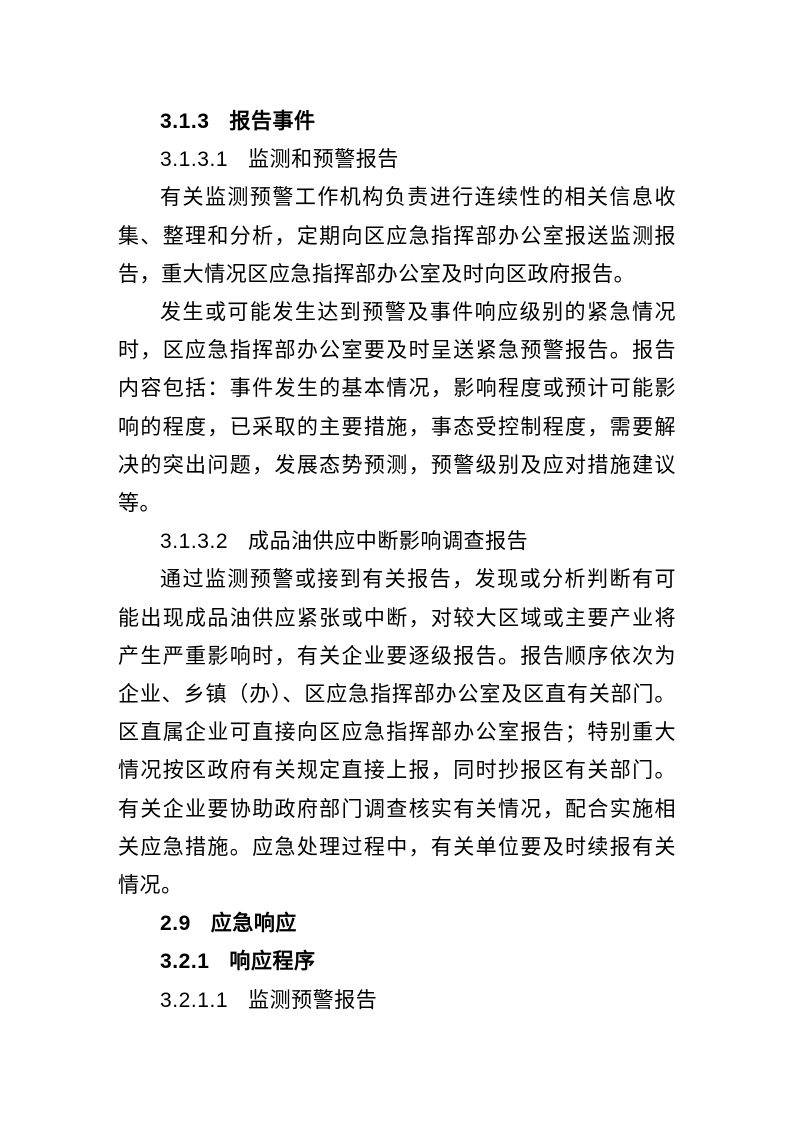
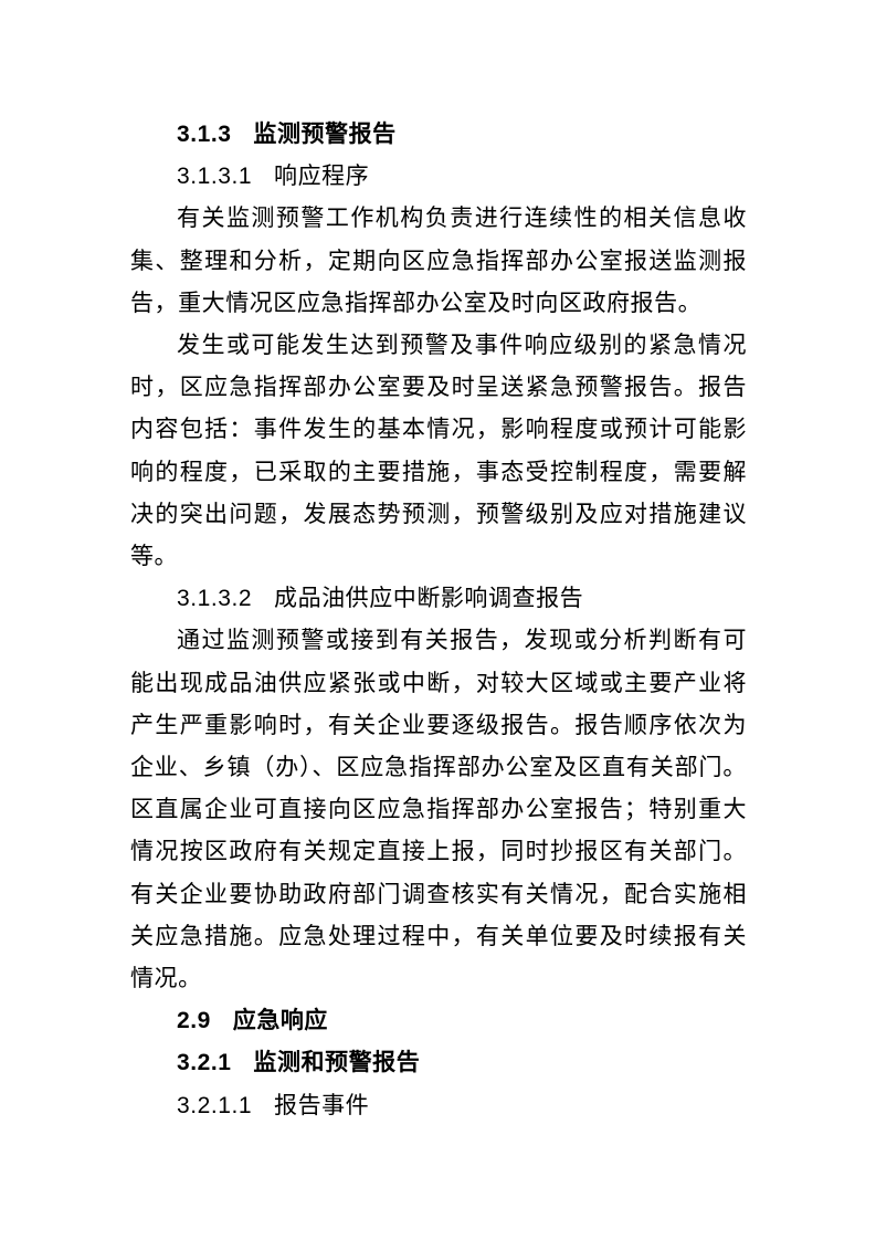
- 3.1.3 报告事件
+ 3.1.3 监测预警报告
- 3.1.3.1 监测和预警报告
+ 3.1.3.1 响应程序
  有关监测预警工作机构负责进行连续性的相关信息收集、整理和分析，定期向区应急指挥部办公室报送监测报告，重大情况区应急指挥部办公室及时向区政府报告。
  发生或可能发生达到预警及事件响应级别的紧急情况时，区应急指挥部办公室要及时呈送紧急预警报告。报告内容包括：事件发生的基本情况，影响程度或预计可能影响的程度，已采取的主要措施，事态受控制程度，需要解决的突出问题，发展态势预测，预警级别及应对措施建议等。
  3.1.3.2 成品油供应中断影响调查报告
  通过监测预警或接到有关报告，发现或分析判断有可能出现成品油供应紧张或中断，对较大区域或主要产业将产生严重影响时，有关企业要逐级报告。报告顺序依次为企业、乡镇（办）、区应急指挥部办公室及区直有关部门。区直属企业可直接向区应急指挥部办公室报告；特别重大情况按区政府有关规定直接上报，同时抄报区有关部门。有关企业要协助政府部门调查核实有关情况，配合实施相关应急措施。应急处理过程中，有关单位要及时续报有关情况。
  2.9 应急响应
- 3.2.1 响应程序
+ 3.2.1 监测和预警报告
- 3.2.1.1 监测预警报告
+ 3.2.1.1 报告事件
